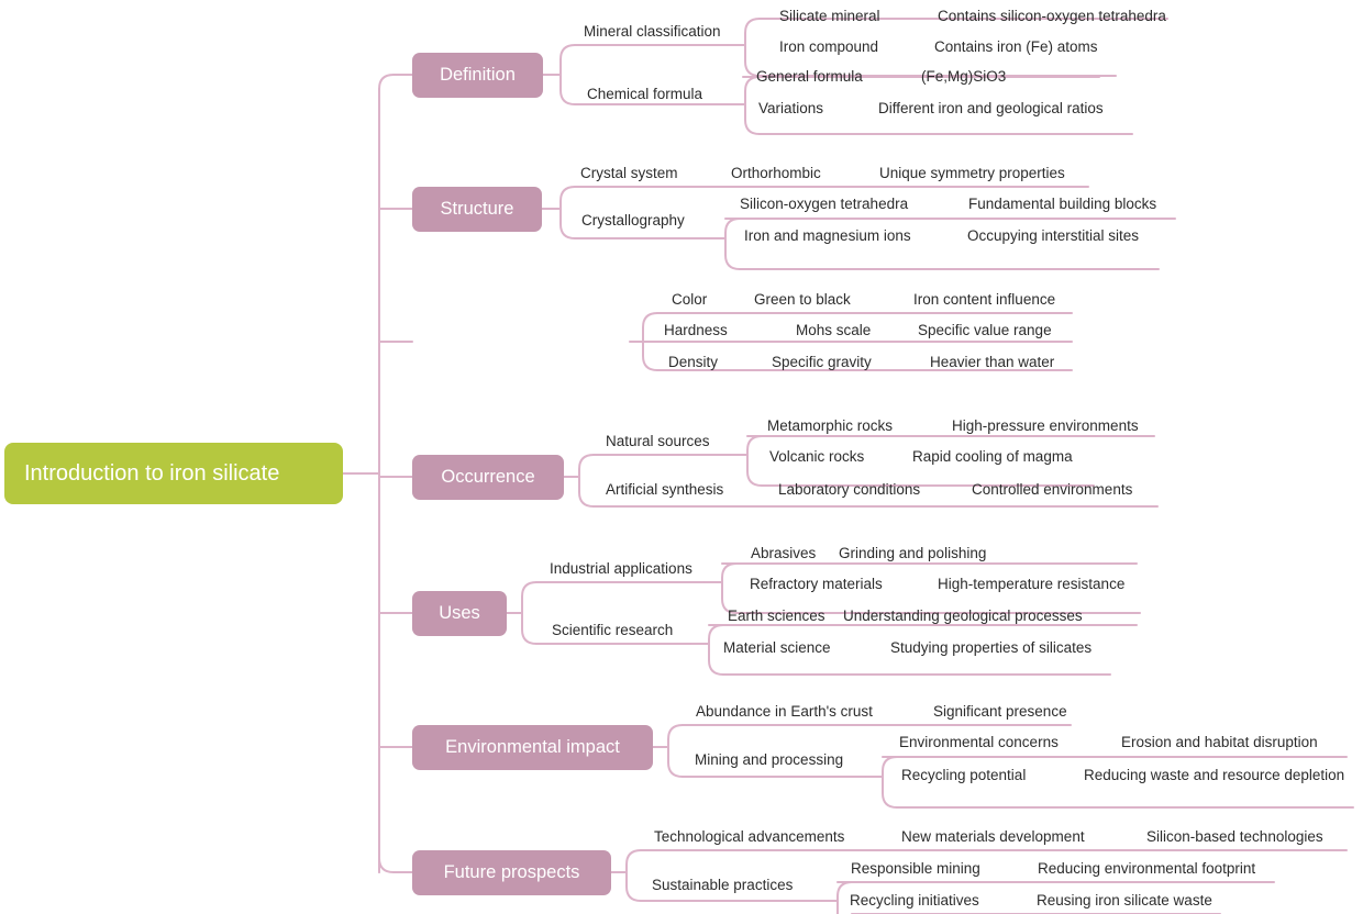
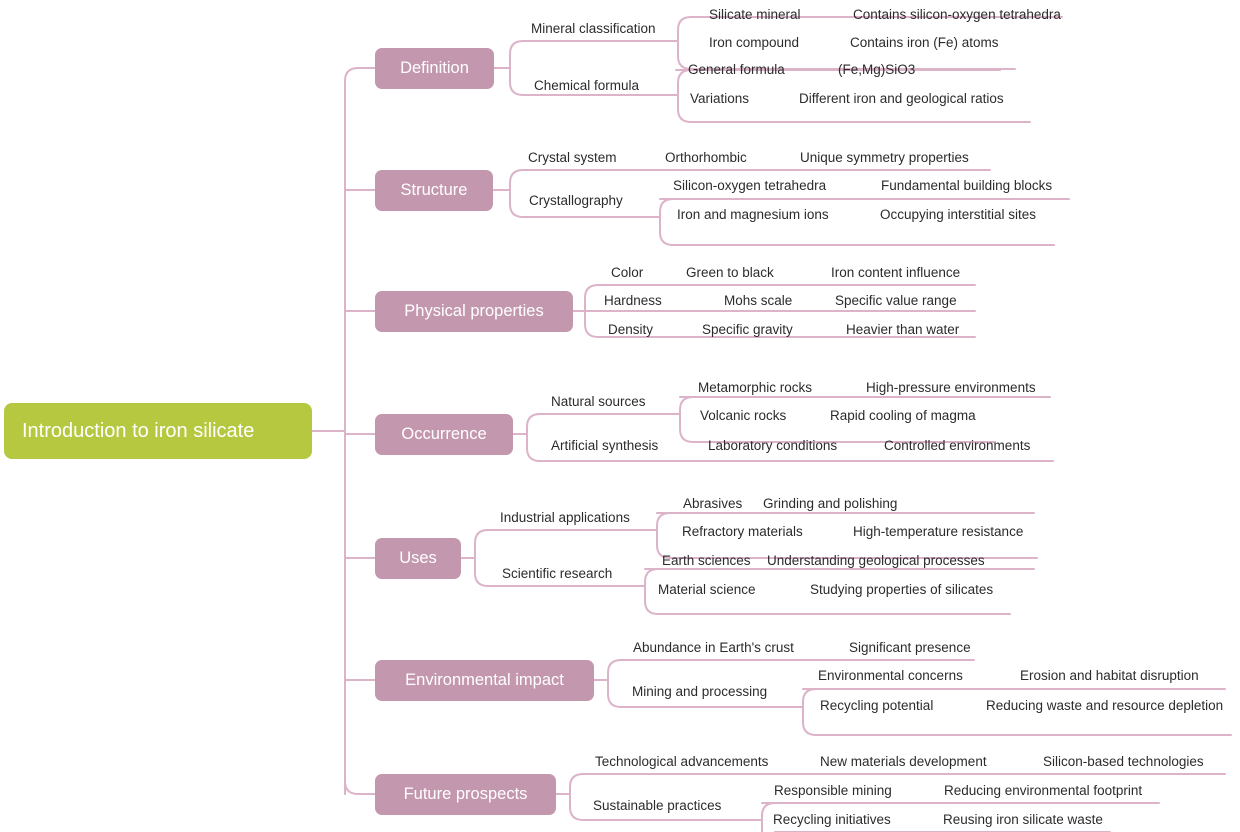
  Introduction to iron silicate
  Definition
  Structure
+ Physical properties
  Occurrence
  Uses
  Environmental impact
  Future prospects
  Mineral classification
  Silicate mineral
  Contains silicon-oxygen tetrahedra
  Iron compound
  Contains iron (Fe) atoms
  Chemical formula
  General formula
  (Fe,Mg)SiO3
  Variations
  Different iron and geological ratios
  Crystal system
  Orthorhombic
  Unique symmetry properties
  Crystallography
  Silicon-oxygen tetrahedra
  Fundamental building blocks
  Iron and magnesium ions
  Occupying interstitial sites
  Color
  Green to black
  Iron content influence
  Hardness
  Mohs scale
  Specific value range
  Density
  Specific gravity
  Heavier than water
  Natural sources
  Metamorphic rocks
  High-pressure environments
  Volcanic rocks
  Rapid cooling of magma
  Artificial synthesis
  Laboratory conditions
  Controlled environments
  Industrial applications
  Abrasives
  Grinding and polishing
  Refractory materials
  High-temperature resistance
  Scientific research
  Earth sciences
  Understanding geological processes
  Material science
  Studying properties of silicates
  Abundance in Earth's crust
  Significant presence
  Mining and processing
  Environmental concerns
  Erosion and habitat disruption
  Recycling potential
  Reducing waste and resource depletion
  Technological advancements
  New materials development
  Silicon-based technologies
  Sustainable practices
  Responsible mining
  Reducing environmental footprint
  Recycling initiatives
  Reusing iron silicate waste
